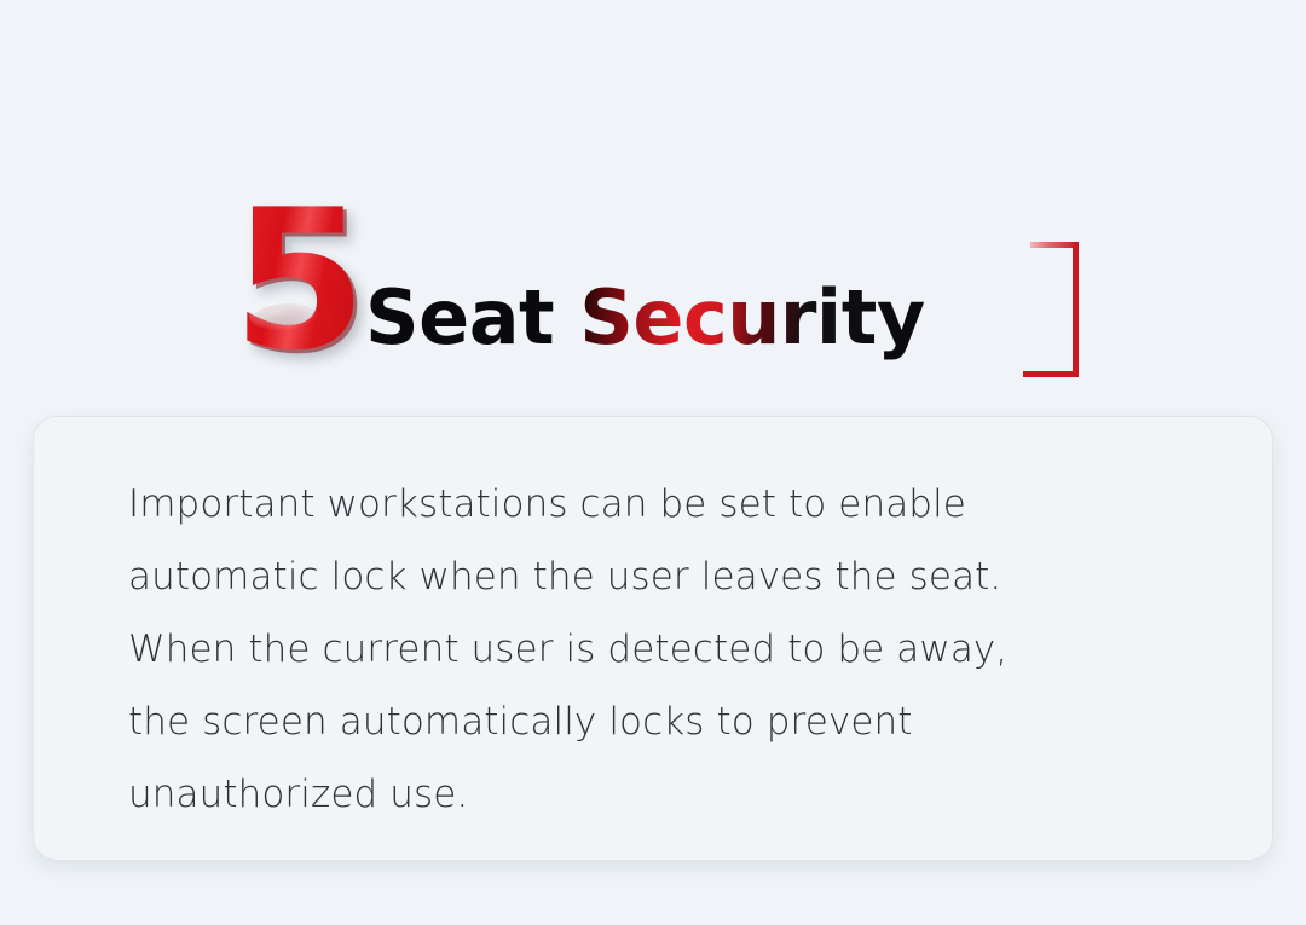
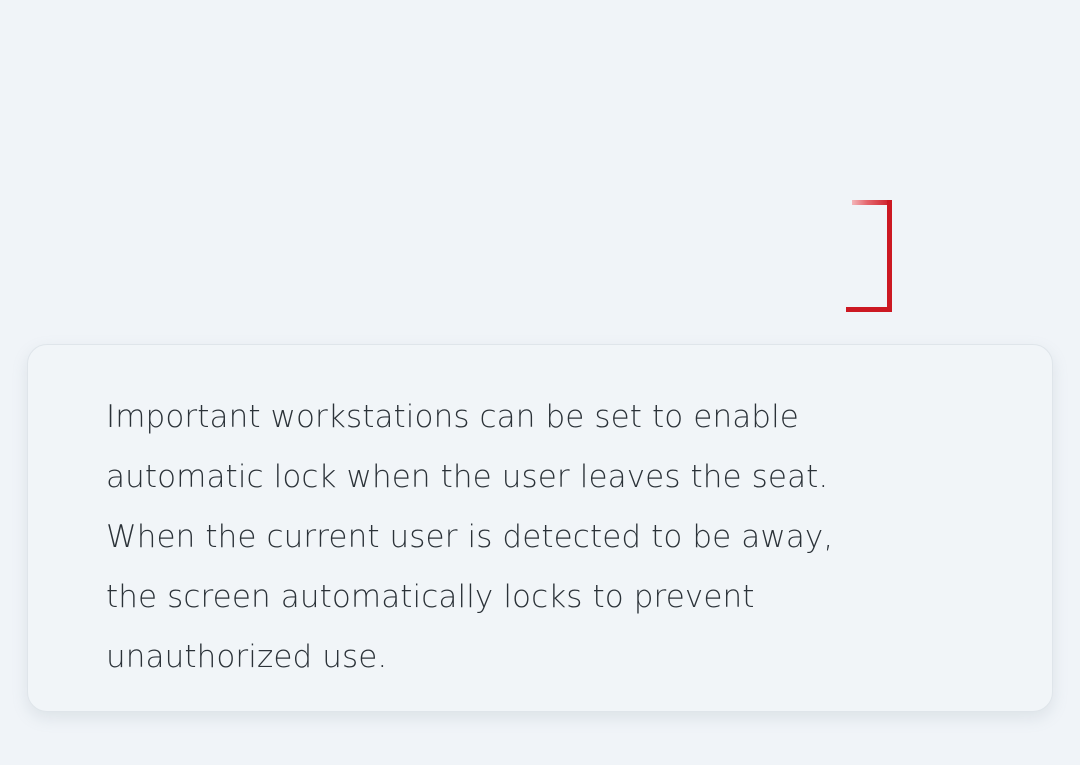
- 5
- Seat Security
  Important workstations can be set to enable
  automatic lock when the user leaves the seat.
  When the current user is detected to be away,
  the screen automatically locks to prevent
  unauthorized use.
